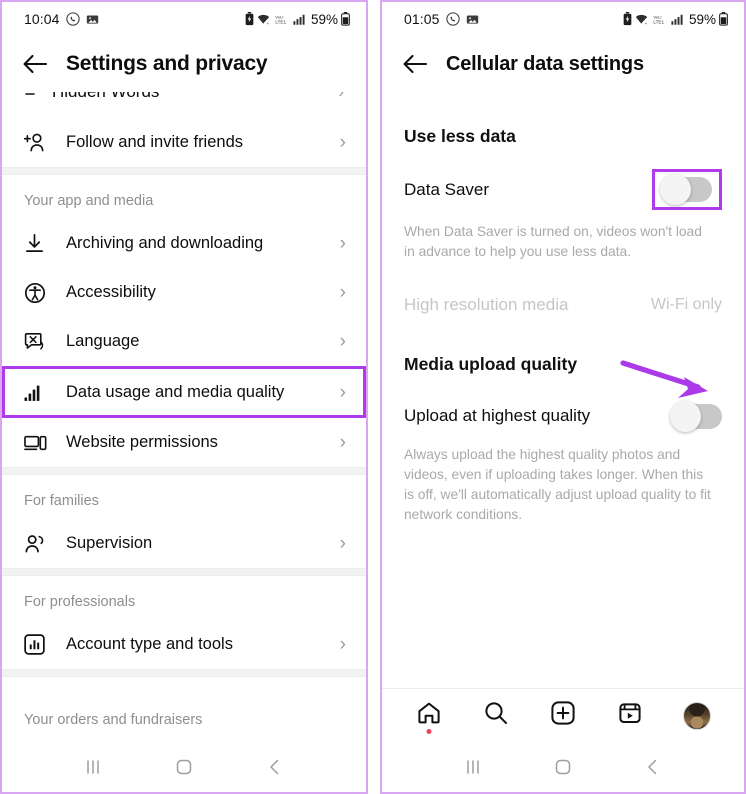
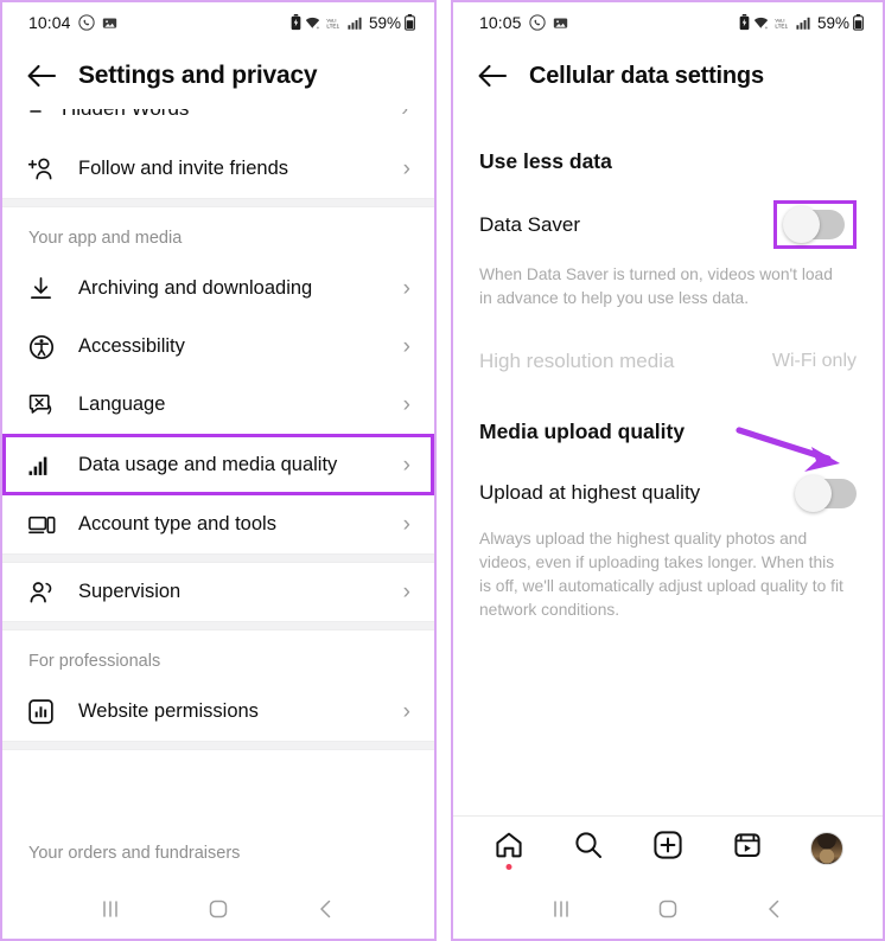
  10:04
  59%
  Settings and privacy
  Hidden Words
  ›
  Follow and invite friends
  ›
  Your app and media
  Archiving and downloading
  ›
  Accessibility
  ›
  Language
  ›
  Data usage and media quality
  ›
- Website permissions
+ Account type and tools
  ›
- For families
  Supervision
  ›
  For professionals
- Account type and tools
+ Website permissions
  ›
  Your orders and fundraisers
- 01:05
+ 10:05
  59%
  Cellular data settings
  Use less data
  Data Saver
  When Data Saver is turned on, videos won't load in advance to help you use less data.
  High resolution media
  Wi-Fi only
  Media upload quality
  Upload at highest quality
  Always upload the highest quality photos and videos, even if uploading takes longer. When this is off, we'll automatically adjust upload quality to fit network conditions.
